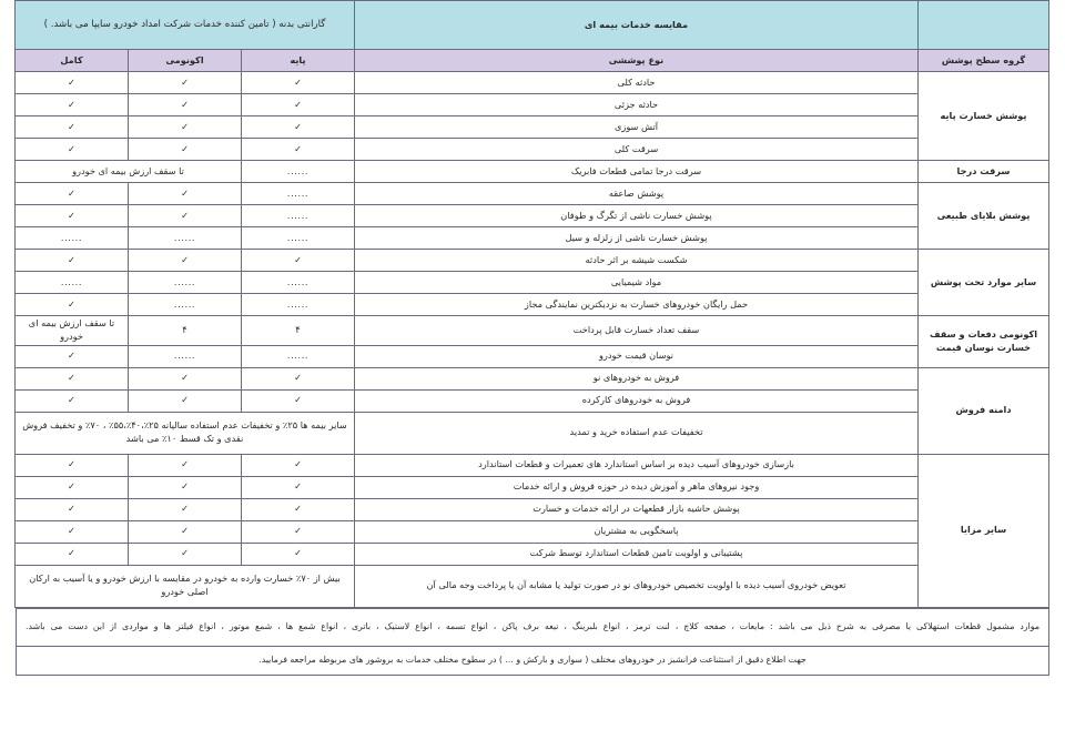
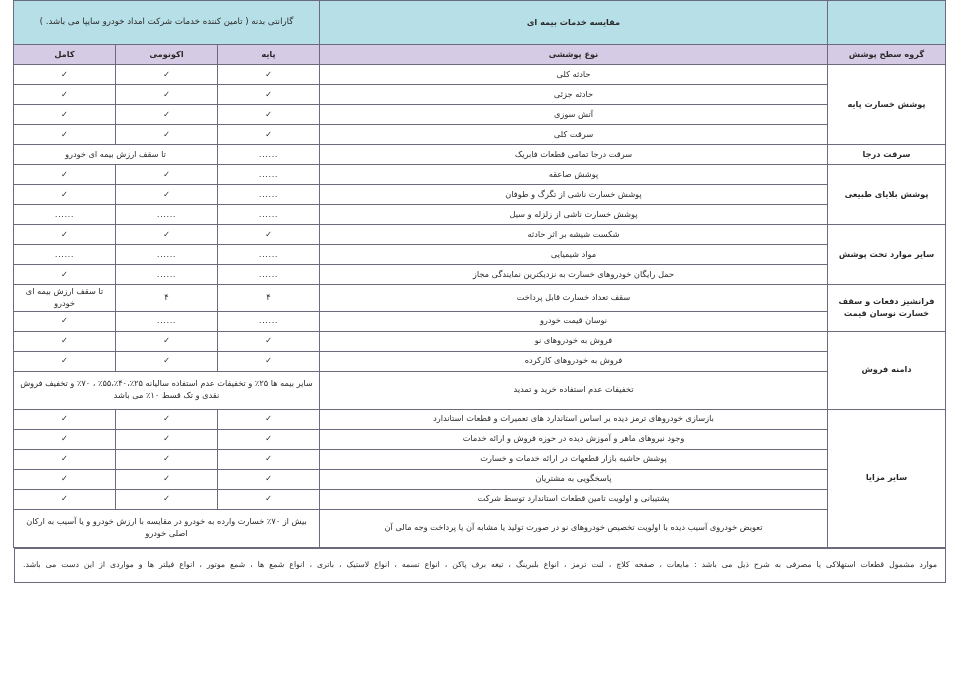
  	مقایسه خدمات بیمه ای	گارانتی بدنه ( تامین کننده خدمات شرکت امداد خودرو سایپا می باشد. )
  گروه سطح پوشش	نوع پوششی	پایه	اکونومی	کامل
  پوشش خسارت پایه	حادثه کلی	✓	✓	✓
  حادثه جزئی	✓	✓	✓
  آتش سوزی	✓	✓	✓
  سرقت کلی	✓	✓	✓
  سرقت درجا	سرقت درجا تمامی قطعات فابریک	......	تا سقف ارزش بیمه ای خودرو
  پوشش بلایای طبیعی	پوشش صاعقه	......	✓	✓
  پوشش خسارت ناشی از تگرگ و طوفان	......	✓	✓
  پوشش خسارت ناشی از زلزله و سیل	......	......	......
  سایر موارد تحت پوشش	شکست شیشه بر اثر حادثه	✓	✓	✓
  مواد شیمیایی	......	......	......
  حمل رایگان خودروهای خسارت به نزدیکترین نمایندگی مجاز	......	......	✓
- اکونومی دفعات و سقف خسارت نوسان قیمت	سقف تعداد خسارت قابل پرداخت	۴	۴	تا سقف ارزش بیمه ای خودرو
+ فرانشیز دفعات و سقف خسارت نوسان قیمت	سقف تعداد خسارت قابل پرداخت	۴	۴	تا سقف ارزش بیمه ای خودرو
  نوسان قیمت خودرو	......	......	✓
  دامنه فروش	فروش به خودروهای نو	✓	✓	✓
  فروش به خودروهای کارکرده	✓	✓	✓
  تخفیفات عدم استفاده خرید و تمدید	سایر بیمه ها ۲۵٪ و تخفیفات عدم استفاده سالیانه ۲۵٪،۴۰٪،۵۵٪ ، ۷۰٪ و تخفیف فروش نقدی و تک قسط ۱۰٪ می باشد
- سایر مزایا	بازسازی خودروهای آسیب دیده بر اساس استاندارد های تعمیرات و قطعات استاندارد	✓	✓	✓
+ سایر مزایا	بازسازی خودروهای ترمز دیده بر اساس استاندارد های تعمیرات و قطعات استاندارد	✓	✓	✓
  وجود نیروهای ماهر و آموزش دیده در حوزه فروش و ارائه خدمات	✓	✓	✓
  پوشش حاشیه بازار قطعهات در ارائه خدمات و خسارت	✓	✓	✓
  پاسخگویی به مشتریان	✓	✓	✓
  پشتیبانی و اولویت تامین قطعات استاندارد توسط شرکت	✓	✓	✓
  تعویض خودروی آسیب دیده با اولویت تخصیص خودروهای نو در صورت تولید یا مشابه آن یا پرداخت وجه مالی آن	بیش از ۷۰٪ خسارت وارده به خودرو در مقایسه با ارزش خودرو و یا آسیب به ارکان اصلی خودرو
  موارد مشمول قطعات استهلاکی یا مصرفی به شرح ذیل می باشد : مایعات ، صفحه کلاچ ، لنت ترمز ، انواع بلبرینگ ، تیغه برف پاکن ، انواع تسمه ، انواع لاستیک ، باتری ، انواع شمع ها ، شمع موتور ، انواع فیلتر ها و مواردی از این دست می باشد.
- جهت اطلاع دقیق از استثناعت فرانشیز در خودروهای مختلف ( سواری و بارکش و ... ) در سطوح مختلف خدمات به بروشور های مربوطه مراجعه فرمایید.
